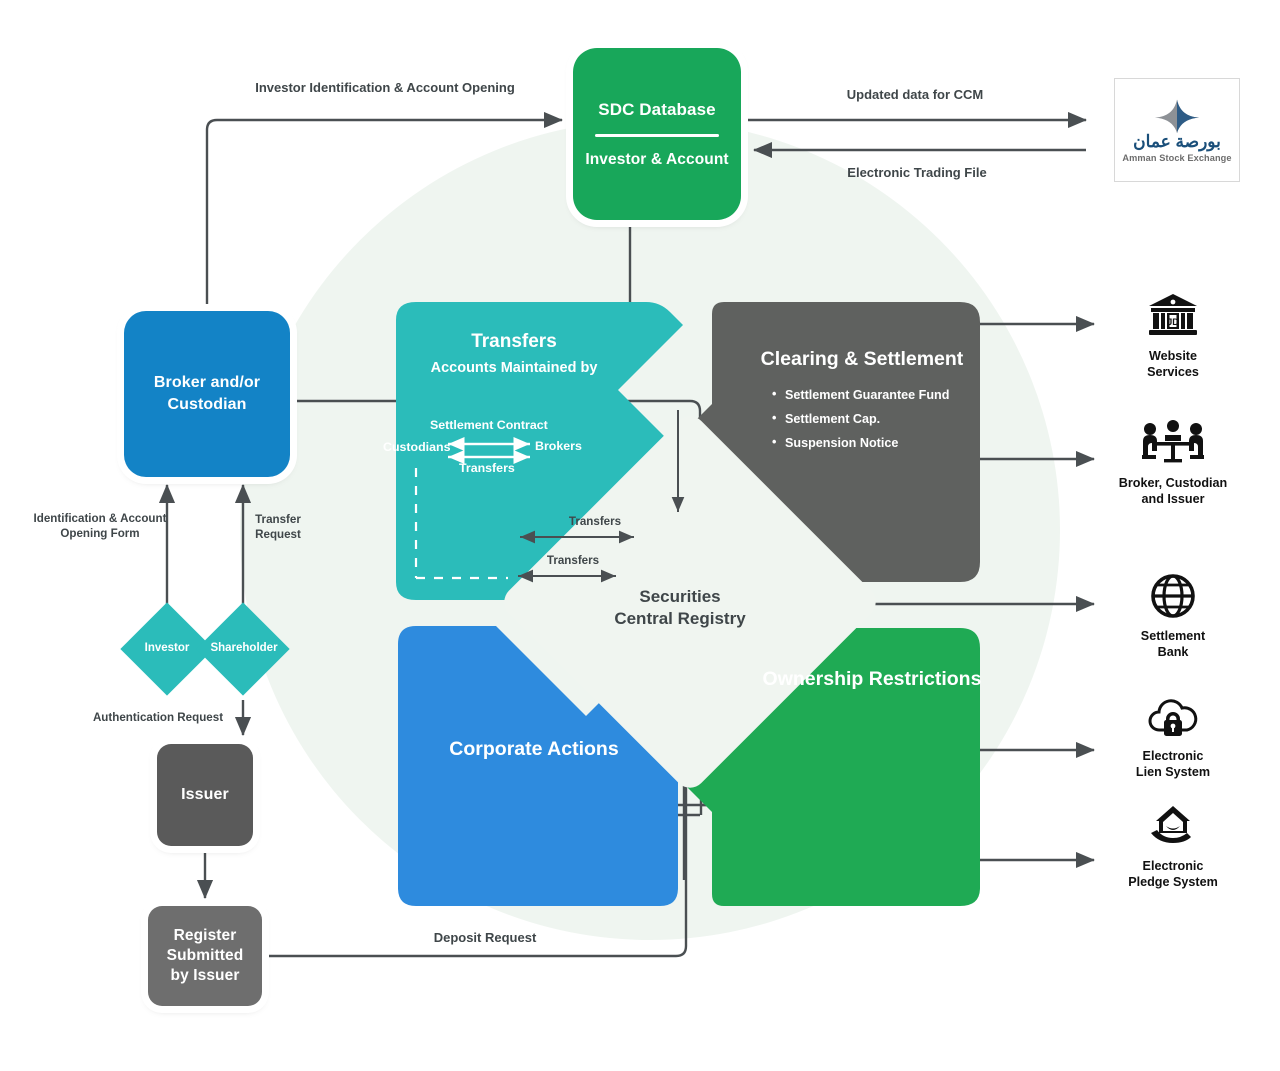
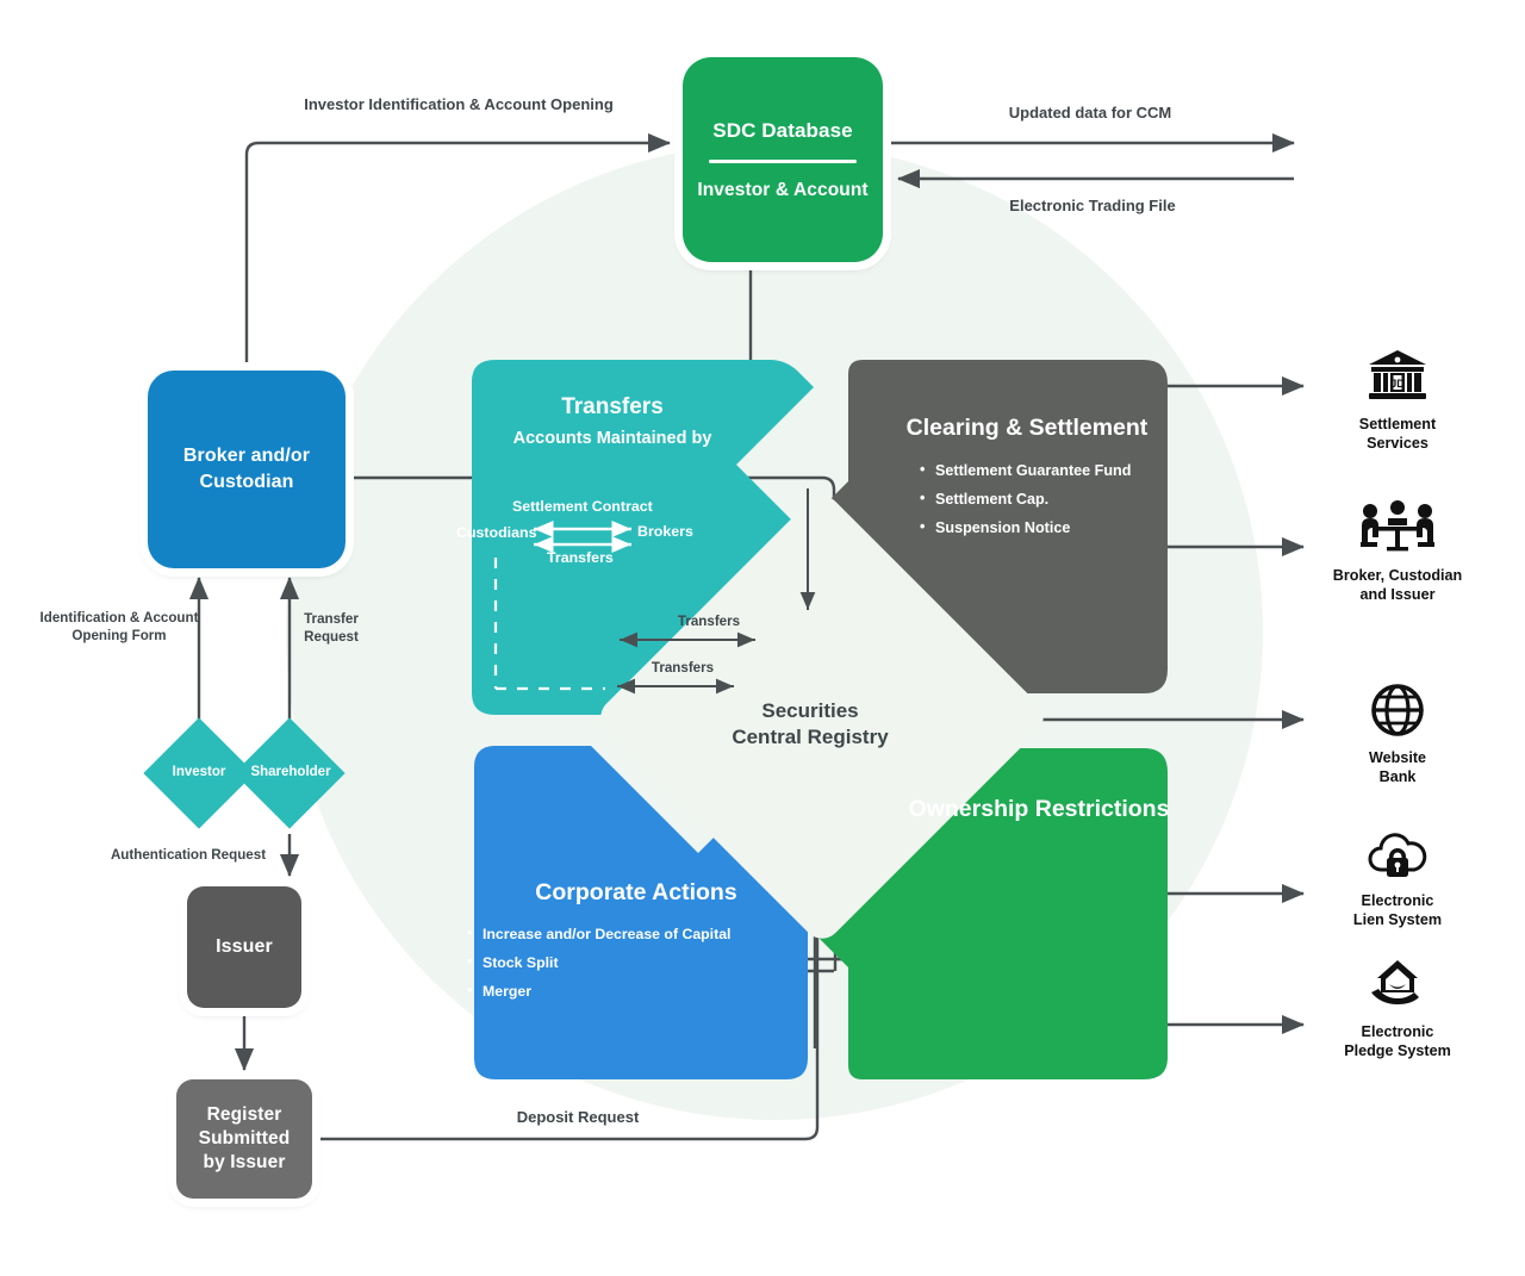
  Transfers
  Accounts Maintained by
  Settlement Contract
  Custodians
  Brokers
  Transfers
  Clearing & Settlement
  Settlement Guarantee Fund
  Settlement Cap.
  Suspension Notice
  Corporate Actions
+ Increase and/or Decrease of Capital
+ Stock Split
+ Merger
  Ownership Restrictions
  Securities
  Central Registry
  SDC Database
  Investor & Account
  Broker and/or
  Custodian
  Issuer
  Register
  Submitted
  by Issuer
  Investor
  Shareholder
- بورصة عمان
- Amman Stock Exchange
  JD
- Website
+ Settlement
  Services
  Broker, Custodian
  and Issuer
- Settlement
+ Website
  Bank
  Electronic
  Lien System
  Electronic
  Pledge System
  Investor Identification & Account Opening
  Updated data for CCM
  Electronic Trading File
  Identification & Account
  Opening Form
  Transfer
  Request
  Authentication Request
  Deposit Request
  Transfers
  Transfers
